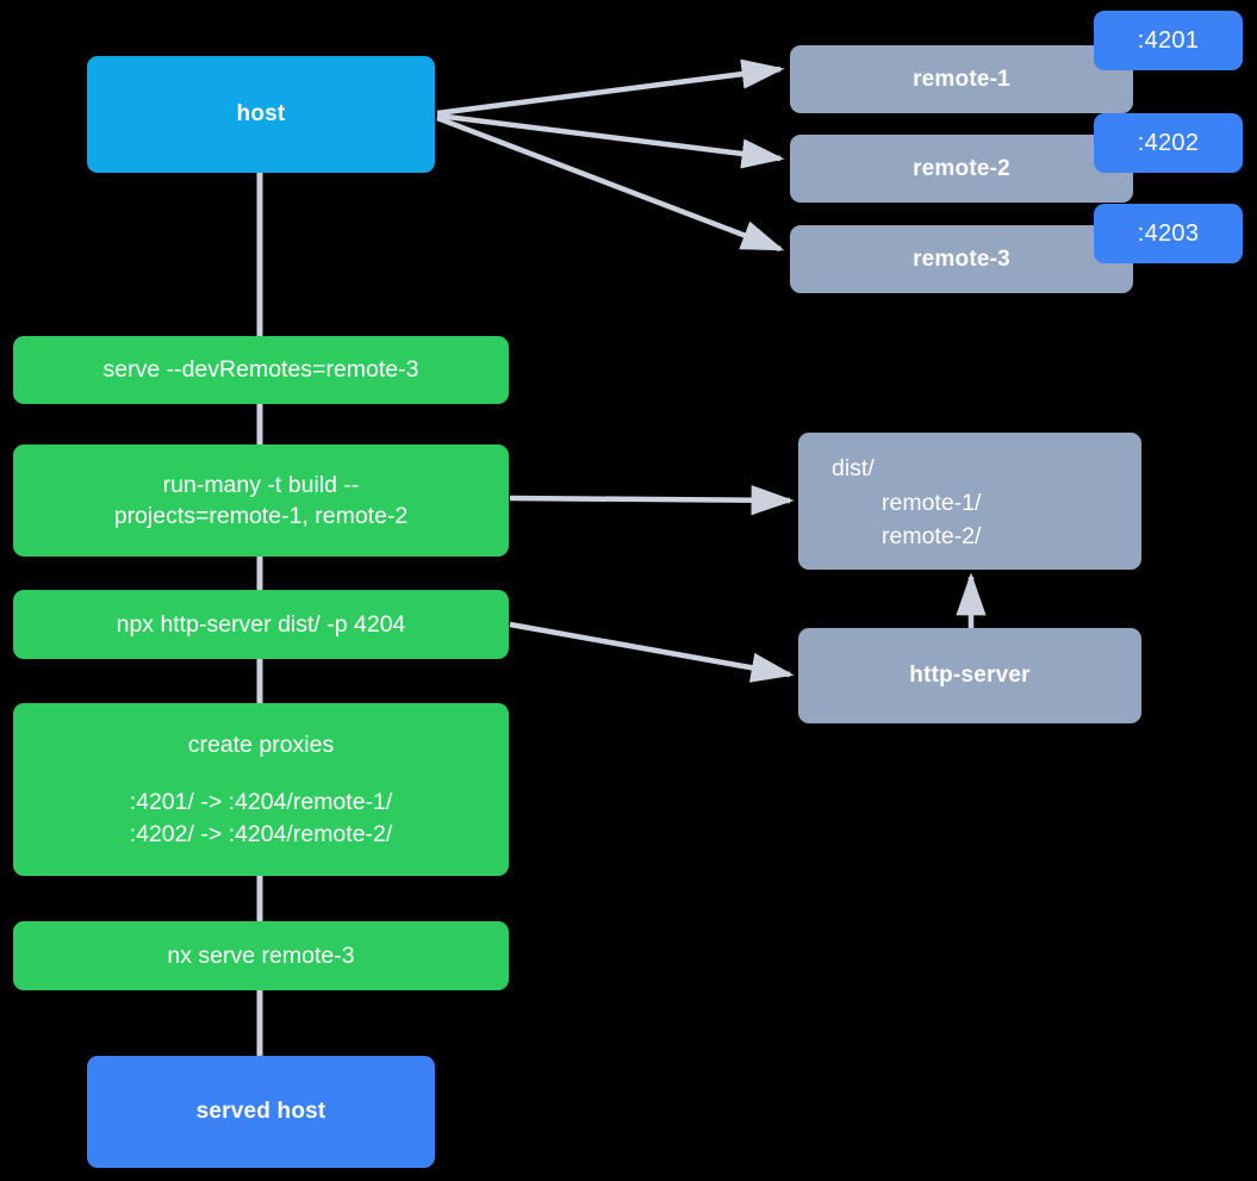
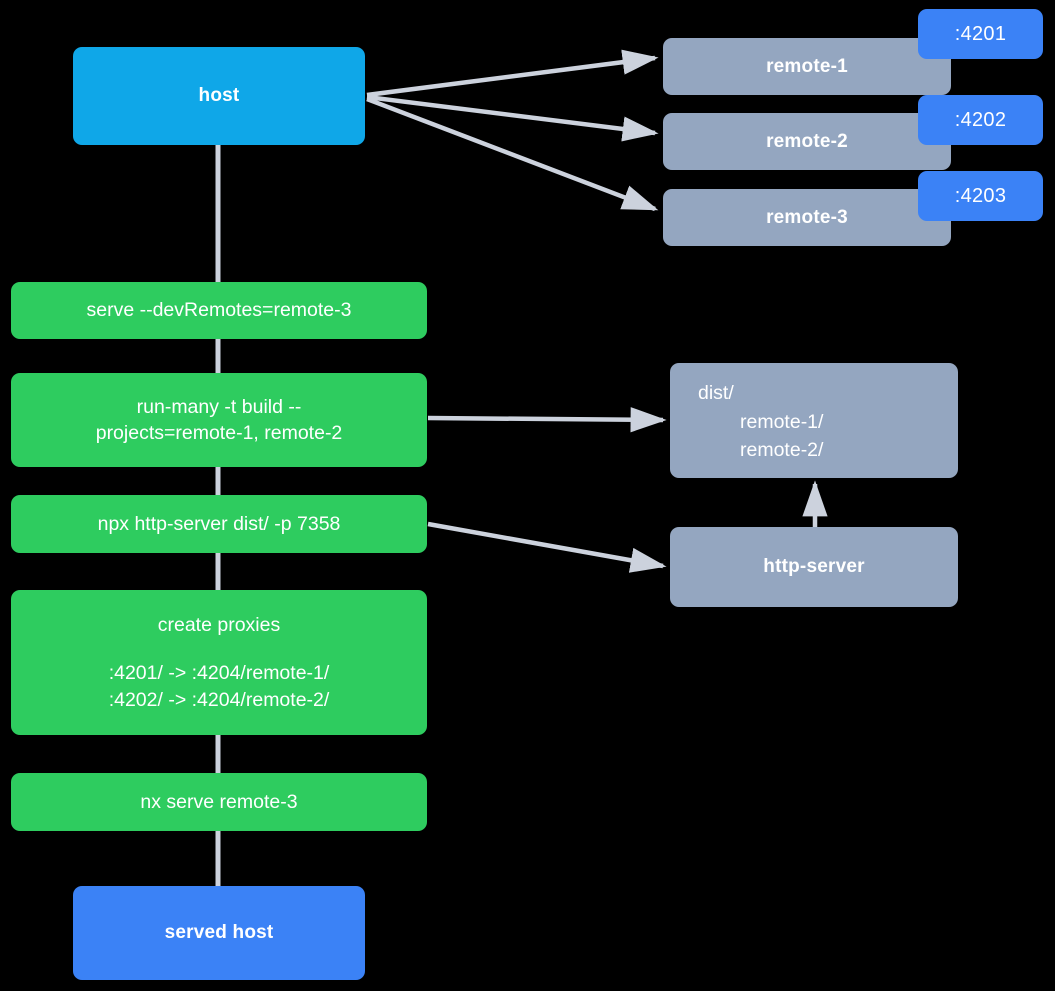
  host
  remote-1
  :4201
  remote-2
  :4202
  remote-3
  :4203
  serve --devRemotes=remote-3
  run-many -t build --
  projects=remote-1, remote-2
- npx http-server dist/ -p 4204
+ npx http-server dist/ -p 7358
  create proxies
  :4201/ -> :4204/remote-1/
  :4202/ -> :4204/remote-2/
  nx serve remote-3
  served host
  dist/
  remote-1/
  remote-2/
  http-server
